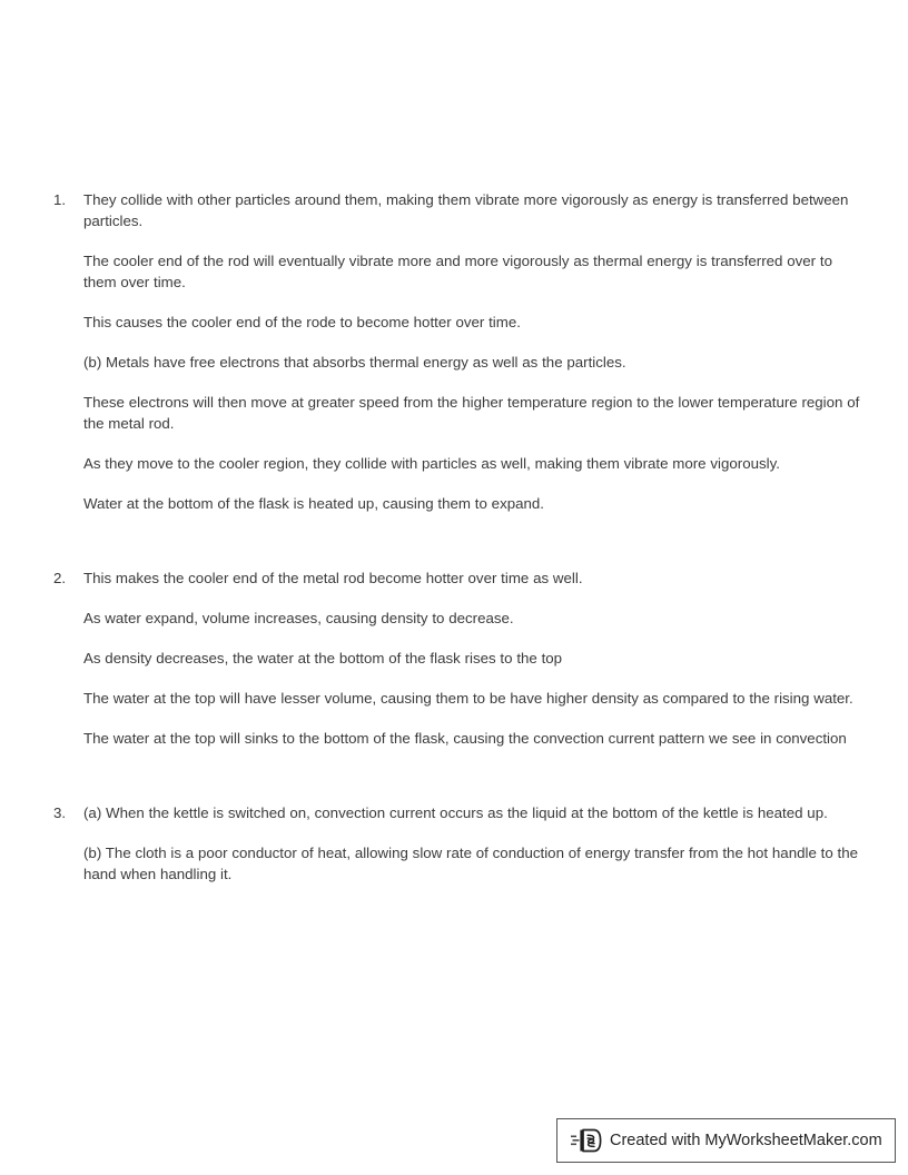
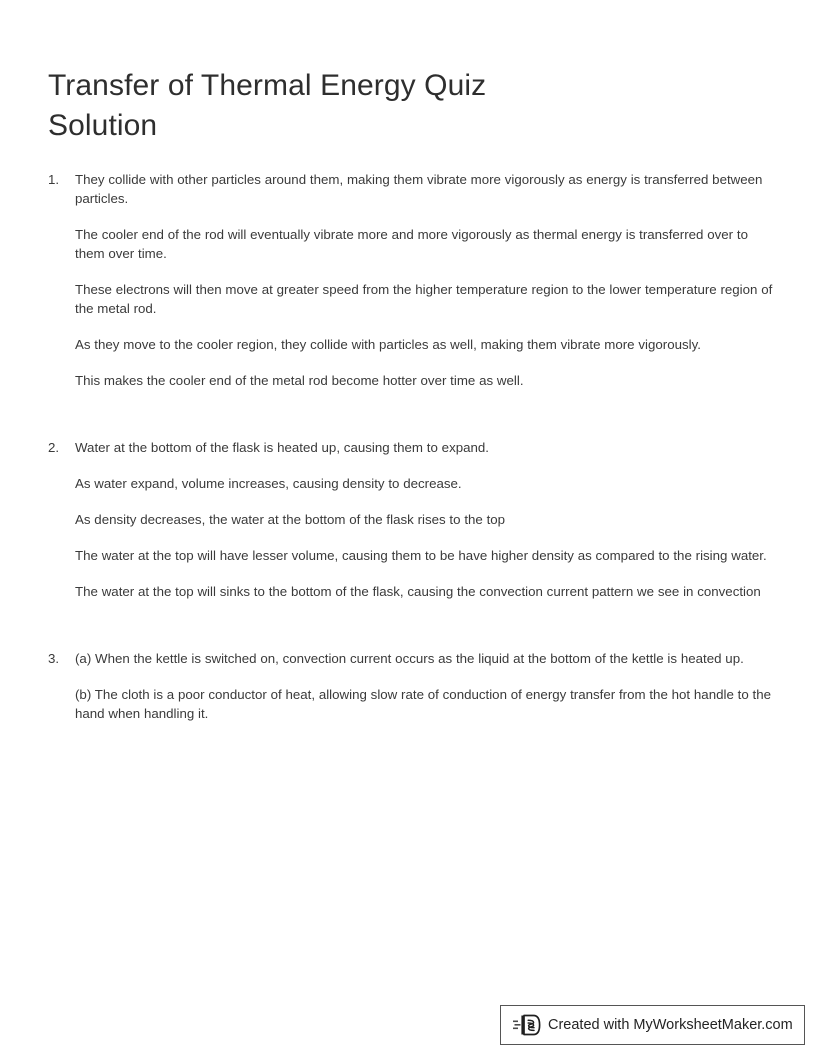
+ Transfer of Thermal Energy Quiz
+ Solution
  1.
  They collide with other particles around them, making them vibrate more vigorously as energy is transferred between particles.
  The cooler end of the rod will eventually vibrate more and more vigorously as thermal energy is transferred over to them over time.
- This causes the cooler end of the rode to become hotter over time.
- (b) Metals have free electrons that absorbs thermal energy as well as the particles.
  These electrons will then move at greater speed from the higher temperature region to the lower temperature region of the metal rod.
  As they move to the cooler region, they collide with particles as well, making them vibrate more vigorously.
- Water at the bottom of the flask is heated up, causing them to expand.
+ This makes the cooler end of the metal rod become hotter over time as well.
  2.
- This makes the cooler end of the metal rod become hotter over time as well.
+ Water at the bottom of the flask is heated up, causing them to expand.
  As water expand, volume increases, causing density to decrease.
  As density decreases, the water at the bottom of the flask rises to the top
  The water at the top will have lesser volume, causing them to be have higher density as compared to the rising water.
  The water at the top will sinks to the bottom of the flask, causing the convection current pattern we see in convection
  3.
  (a) When the kettle is switched on, convection current occurs as the liquid at the bottom of the kettle is heated up.
  (b) The cloth is a poor conductor of heat, allowing slow rate of conduction of energy transfer from the hot handle to the hand when handling it.
  Created with MyWorksheetMaker.com
